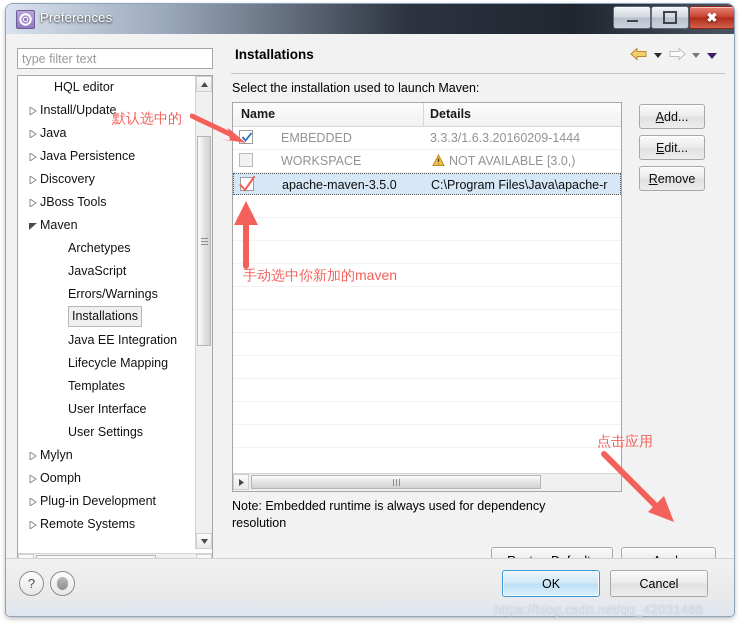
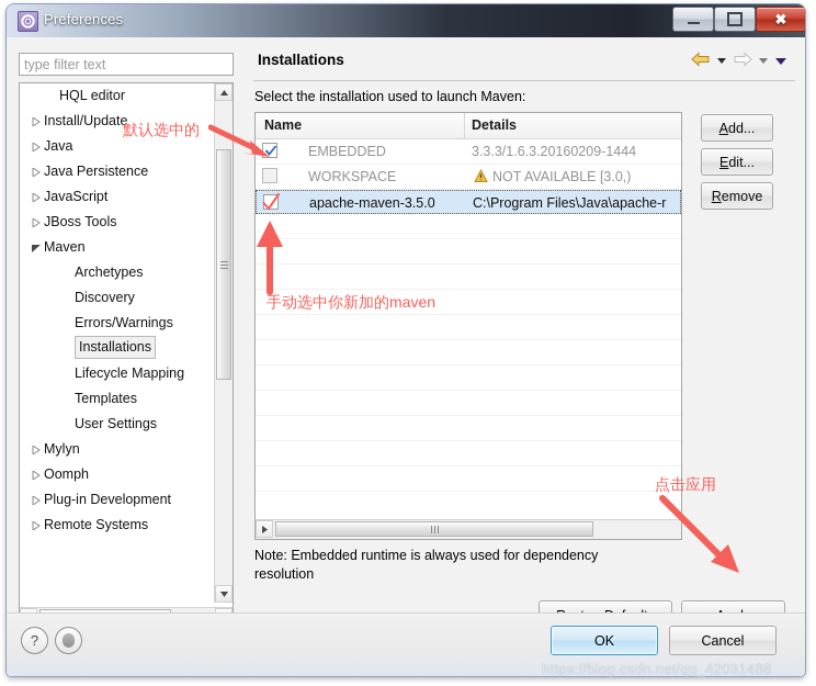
  Preferences
  ✖
  type filter text
  HQL editor
  Install/Update
  Java
  Java Persistence
- Discovery
+ JavaScript
  JBoss Tools
  Maven
  Archetypes
- JavaScript
+ Discovery
  Errors/Warnings
  Installations
- Java EE Integration
  Lifecycle Mapping
  Templates
- User Interface
  User Settings
  Mylyn
  Oomph
  Plug-in Development
  Remote Systems
  Installations
  Select the installation used to launch Maven:
  Name
  Details
  EMBEDDED
  3.3.3/1.6.3.20160209-1444
  WORKSPACE
  NOT AVAILABLE [3.0,)
  apache-maven-3.5.0
  C:\Program Files\Java\apache-r
  A
  dd...
  E
  dit...
  R
  emove
  Note: Embedded runtime is always used for dependency
  resolution
  ?
  OK
  Cancel
  https://blog.csdn.net/qq_42031488
  默认选中的
  手动选中你新加的maven
  点击应用
